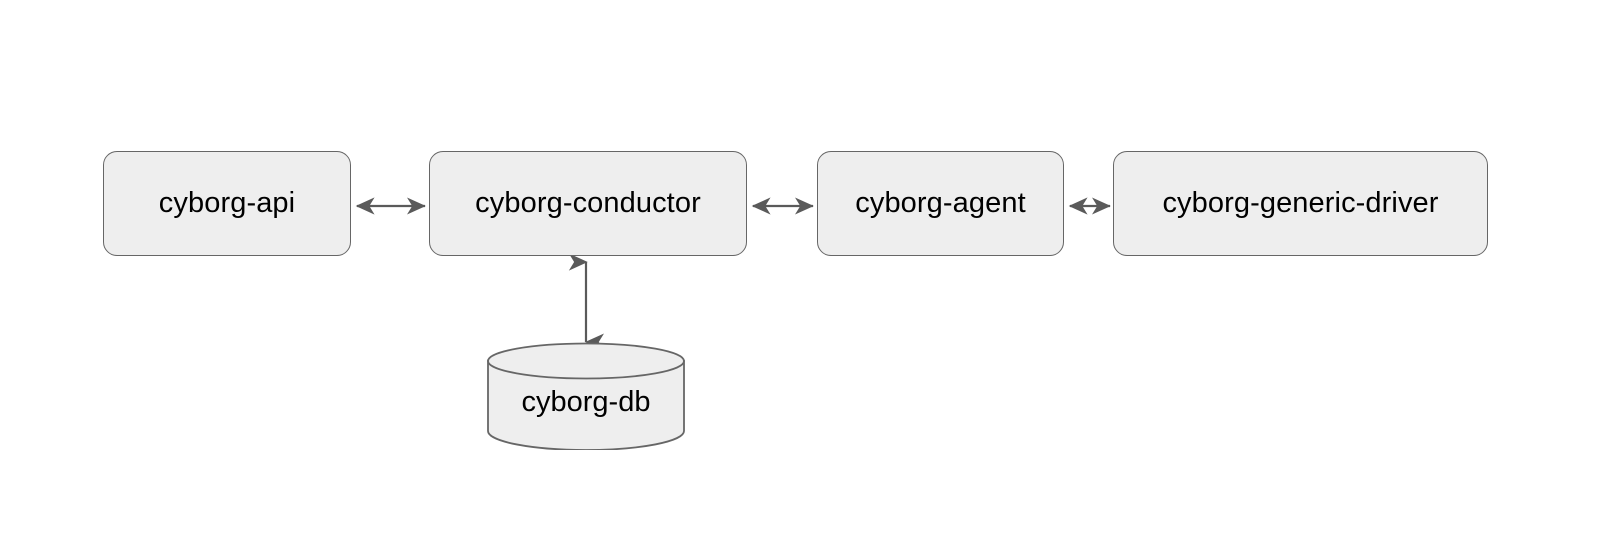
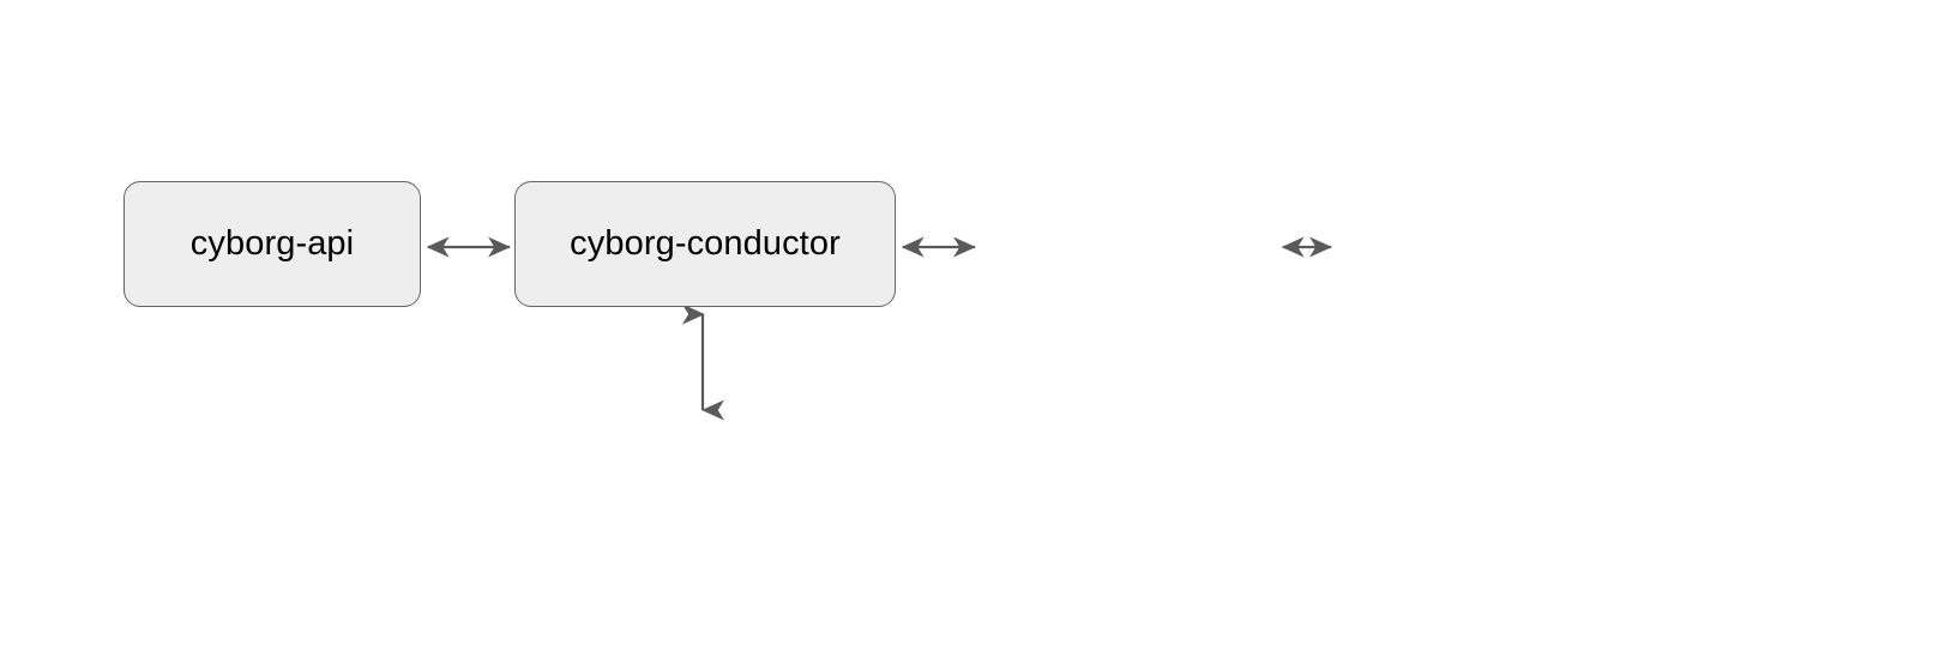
  cyborg-api
  cyborg-conductor
- cyborg-agent
- cyborg-generic-driver
- cyborg-db
